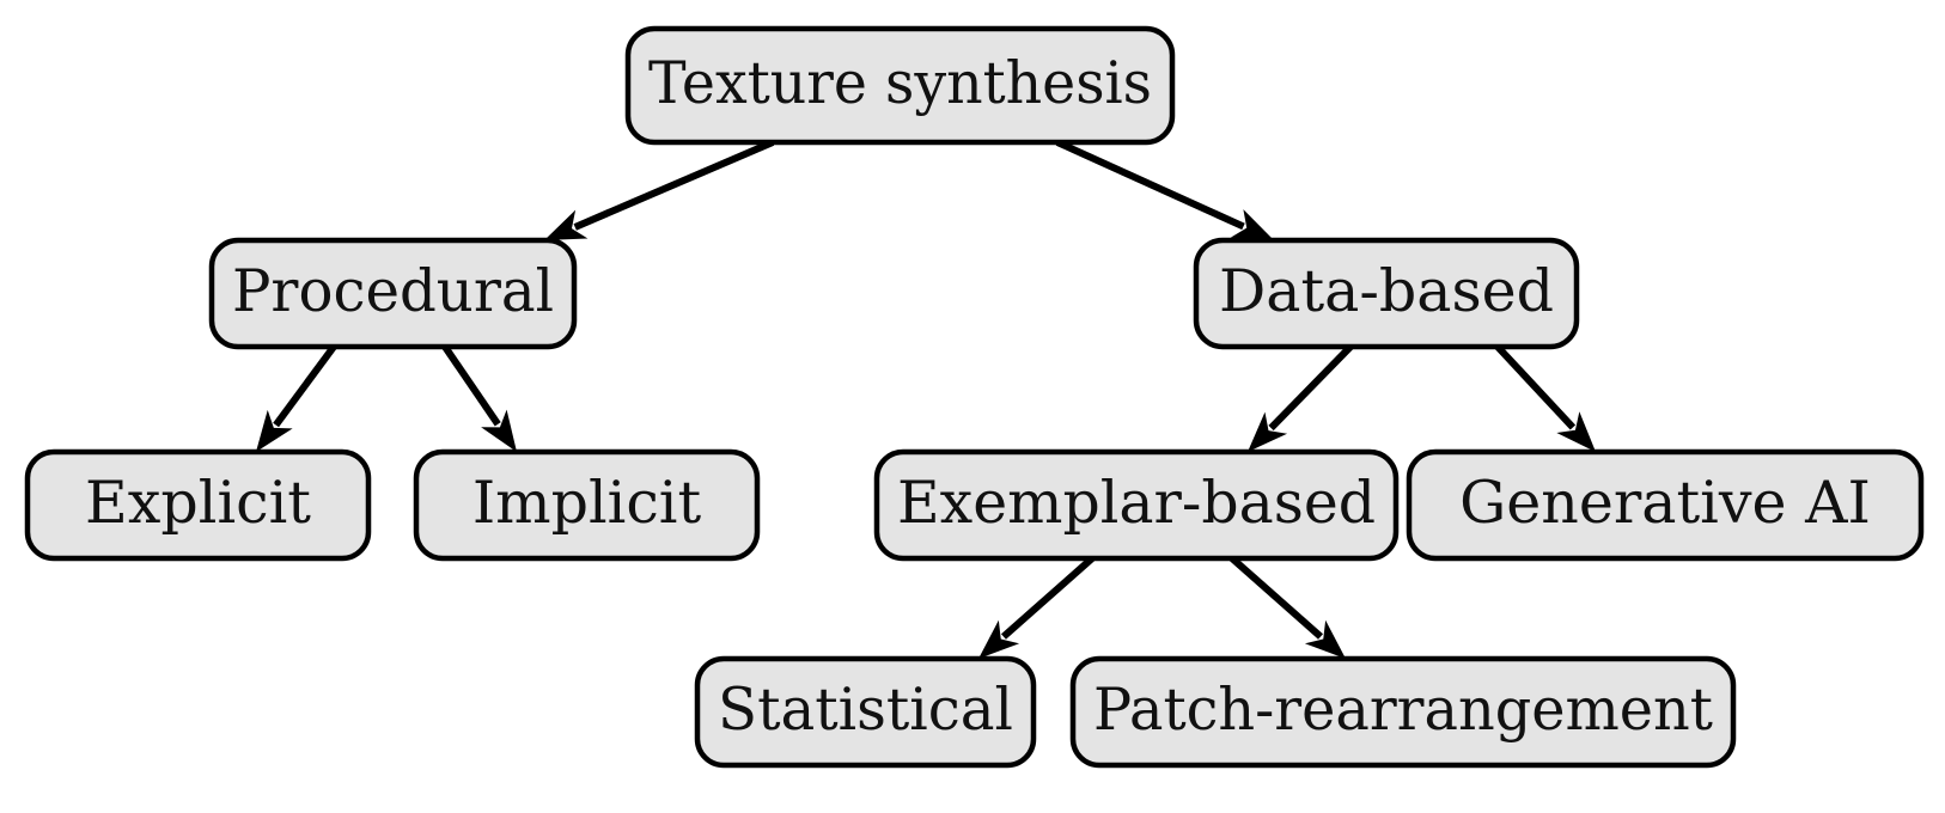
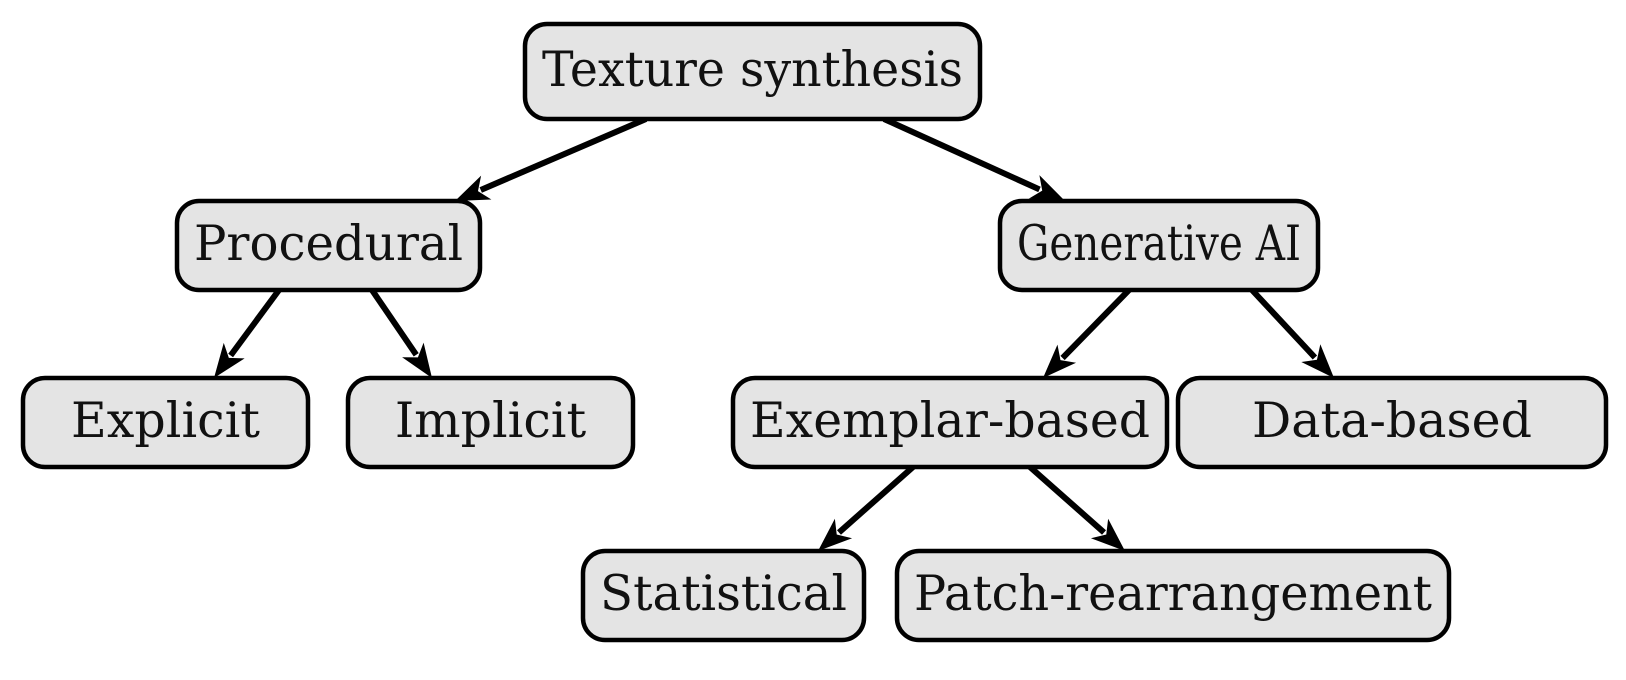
  Texture synthesis
  Procedural
- Data-based
+ Generative AI
  Explicit
  Implicit
  Exemplar-based
- Generative AI
+ Data-based
  Statistical
  Patch-rearrangement
